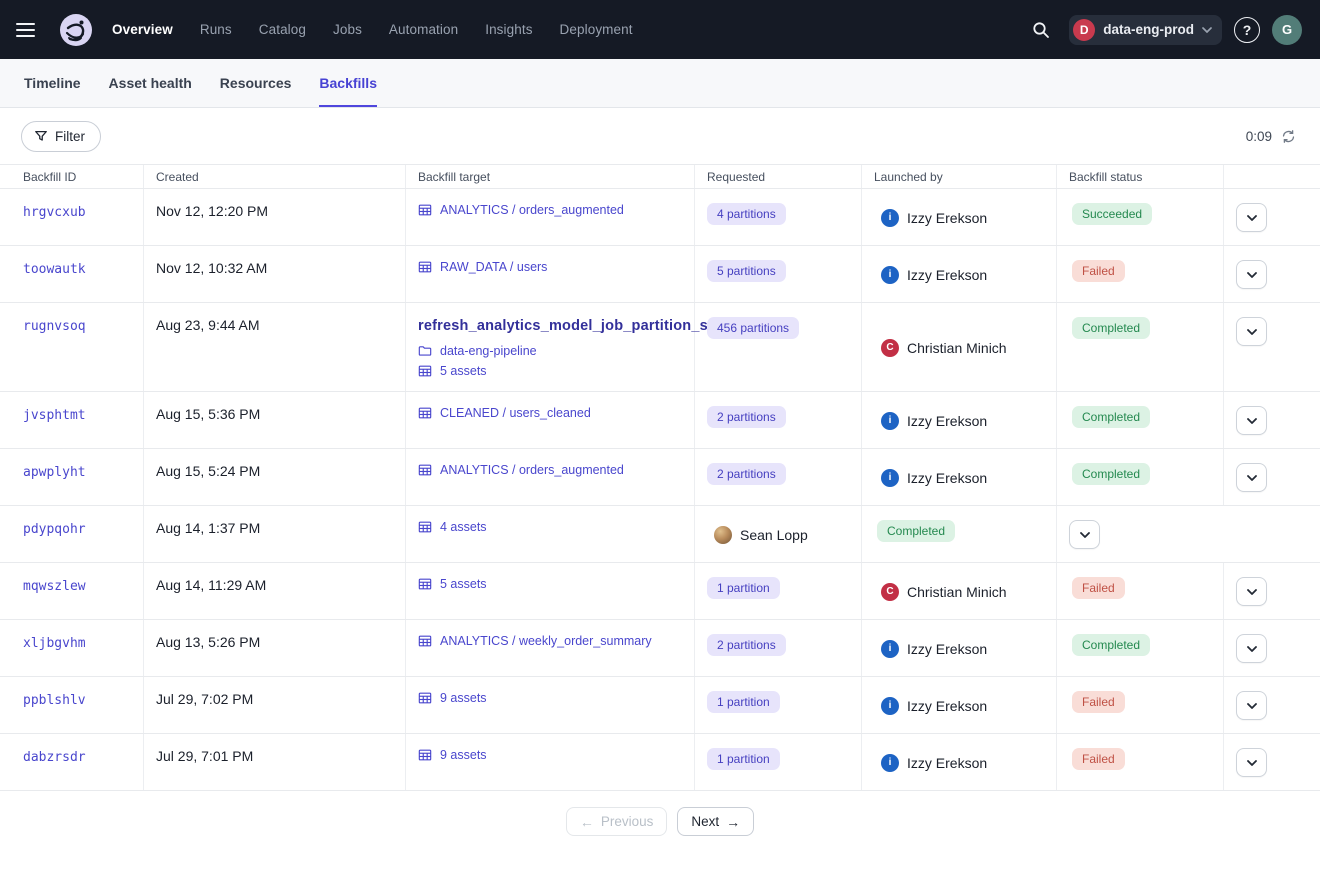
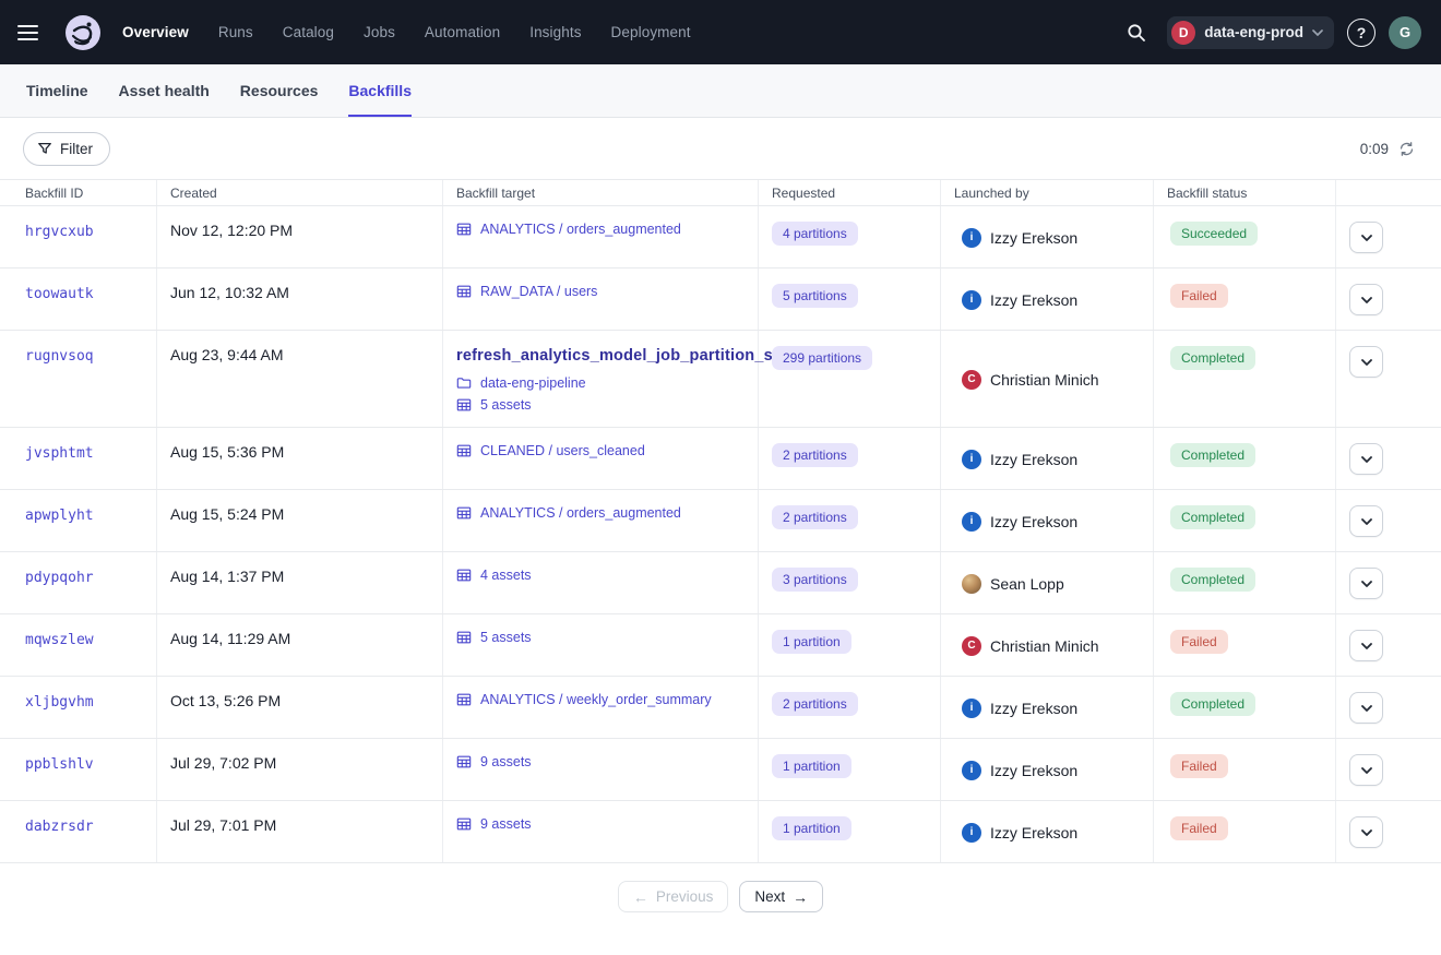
  Overview
  Runs
  Catalog
  Jobs
  Automation
  Insights
  Deployment
  D
  data-eng-prod
  ?
  G
  Timeline
  Asset health
  Resources
  Backfills
  Filter
  0:09
  Backfill ID
  Created
  Backfill target
  Requested
  Launched by
  Backfill status
  hrgvcxub
  Nov 12, 12:20 PM
  ANALYTICS / orders_augmented
  4 partitions
  i
  Izzy Erekson
  Succeeded
  toowautk
- Nov 12, 10:32 AM
+ Jun 12, 10:32 AM
  RAW_DATA / users
  5 partitions
  i
  Izzy Erekson
  Failed
  rugnvsoq
  Aug 23, 9:44 AM
  refresh_analytics_model_job_partition_s
  data-eng-pipeline
  5 assets
- 456 partitions
+ 299 partitions
  C
  Christian Minich
  Completed
  jvsphtmt
  Aug 15, 5:36 PM
  CLEANED / users_cleaned
  2 partitions
  i
  Izzy Erekson
  Completed
  apwplyht
  Aug 15, 5:24 PM
  ANALYTICS / orders_augmented
  2 partitions
  i
  Izzy Erekson
  Completed
  pdypqohr
  Aug 14, 1:37 PM
  4 assets
+ 3 partitions
  Sean Lopp
  Completed
  mqwszlew
  Aug 14, 11:29 AM
  5 assets
  1 partition
  C
  Christian Minich
  Failed
  xljbgvhm
- Aug 13, 5:26 PM
+ Oct 13, 5:26 PM
  ANALYTICS / weekly_order_summary
  2 partitions
  i
  Izzy Erekson
  Completed
  ppblshlv
  Jul 29, 7:02 PM
  9 assets
  1 partition
  i
  Izzy Erekson
  Failed
  dabzrsdr
  Jul 29, 7:01 PM
  9 assets
  1 partition
  i
  Izzy Erekson
  Failed
  ←
  Previous
  Next
  →
